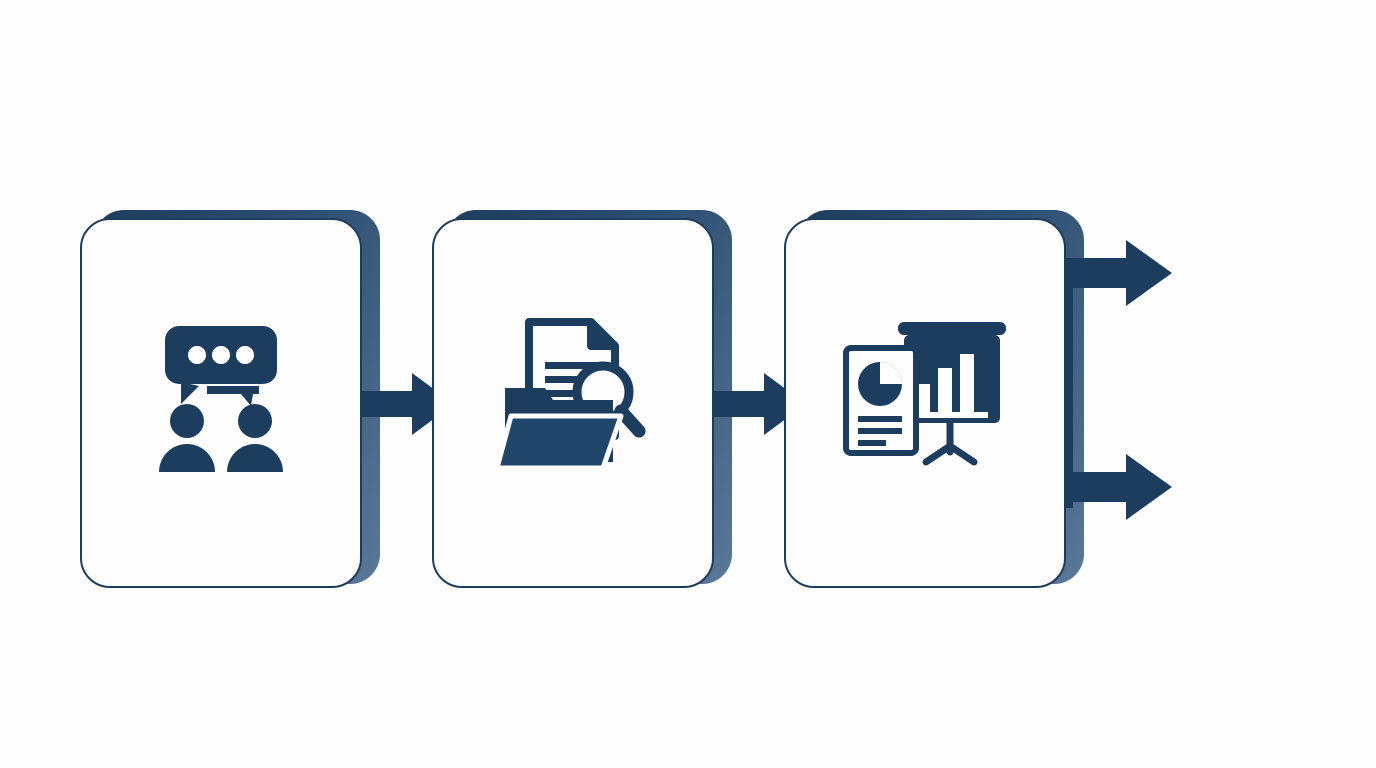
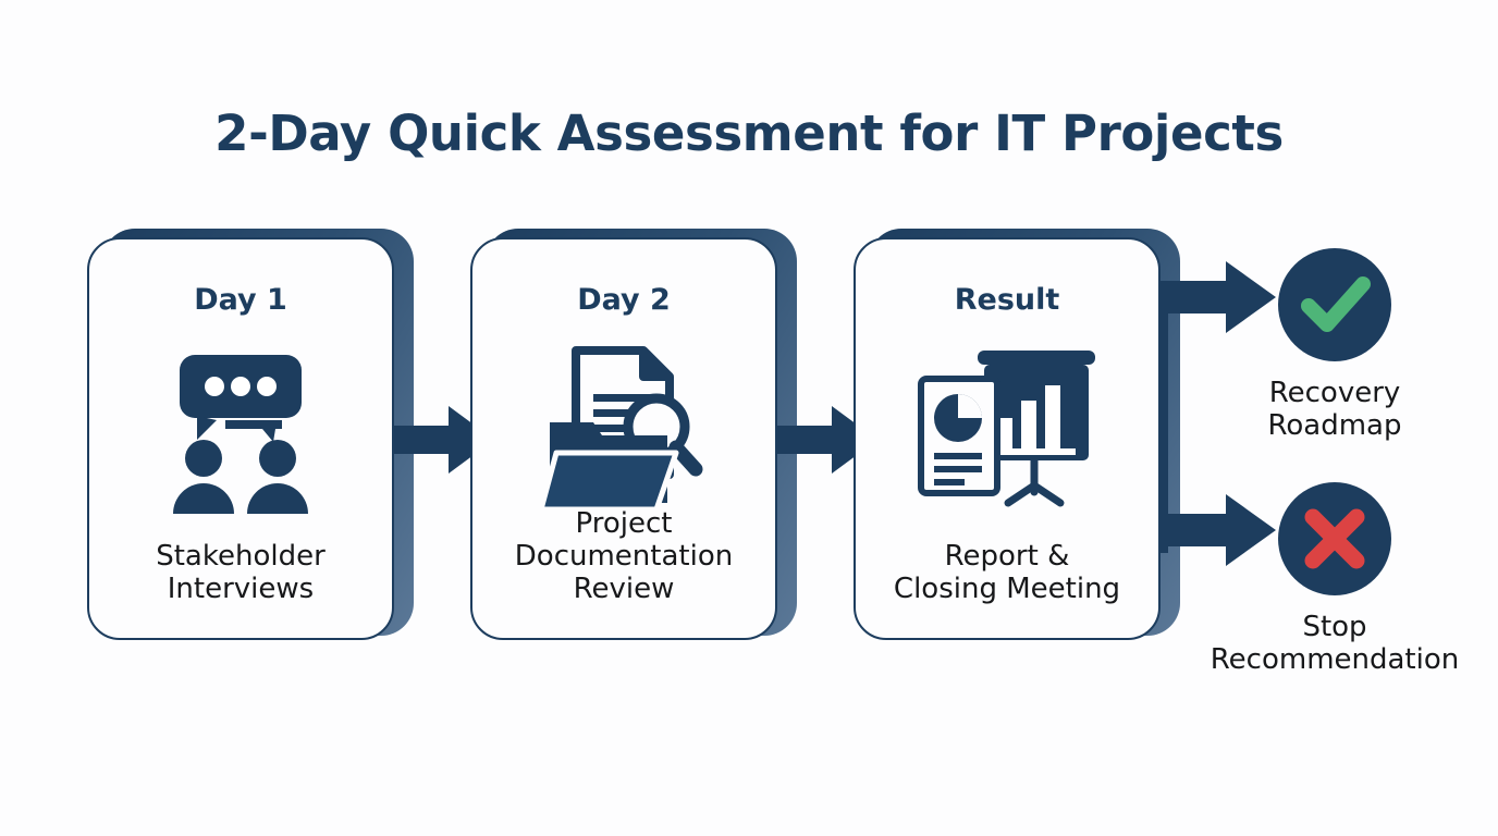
+ 2-Day Quick Assessment for IT Projects
+ Day 1
+ Stakeholder
+ Interviews
+ Day 2
+ Project
+ Documentation
+ Review
+ Result
+ Report &
+ Closing Meeting
+ Recovery
+ Roadmap
+ Stop
+ Recommendation
